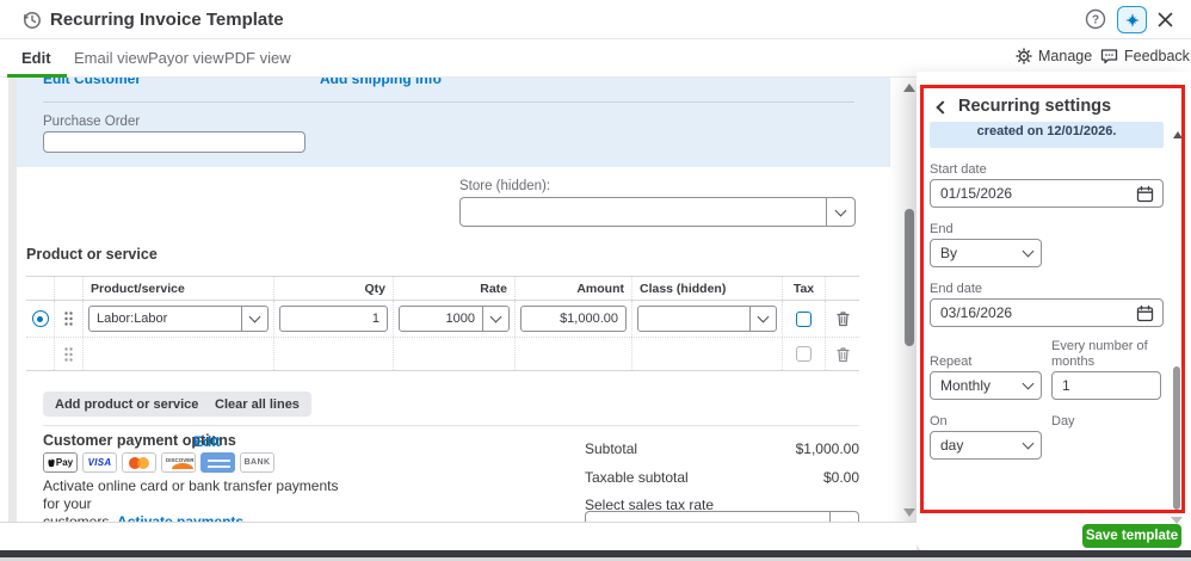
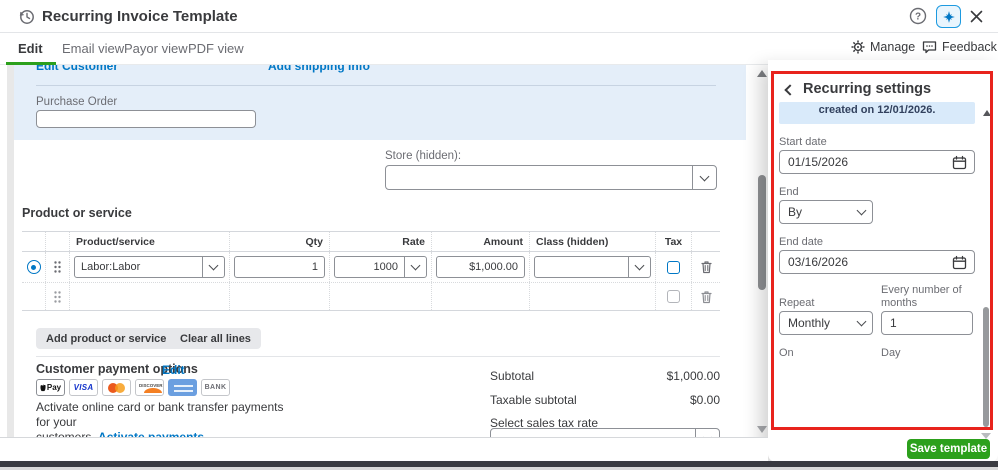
  Recurring Invoice Template
  ?
  Edit
  Email view
  Payor view
  PDF view
  Manage
  Feedback
  Edit Customer
  Add shipping info
  Purchase Order
  Store (hidden):
  Product or service
  Product/service
  Qty
  Rate
  Amount
  Class (hidden)
  Tax
  Labor:Labor
  1
  1000
  $1,000.00
  Add product or service
  Clear all lines
  Customer payment options
  Edit
  Pay
  VISA
  Activate online card or bank transfer payments for your
  Subtotal
  $1,000.00
  Taxable subtotal
  $0.00
  Select sales tax rate
  Recurring settings
  created on 12/01/2026.
  Start date
  01/15/2026
  End
  By
  End date
  03/16/2026
  Every number of months
  Repeat
  Monthly
  1
  On
- day
  Day
  Save template
